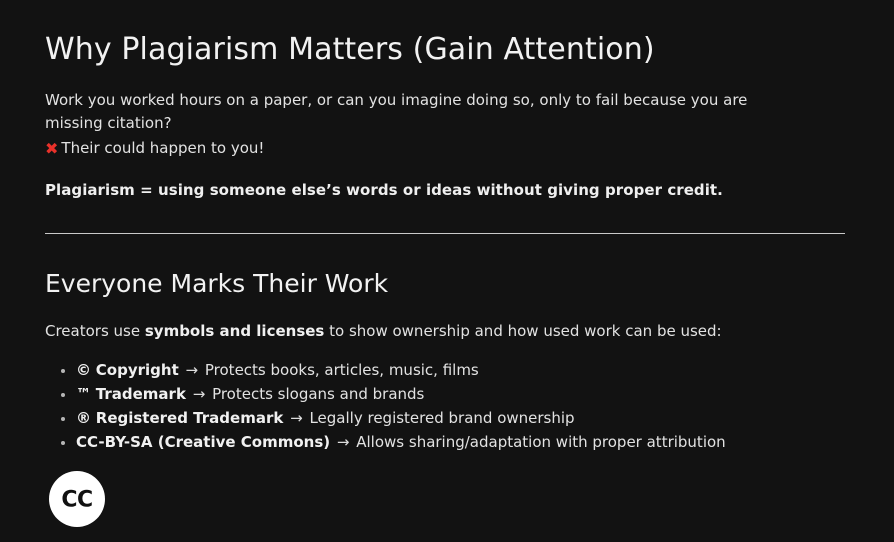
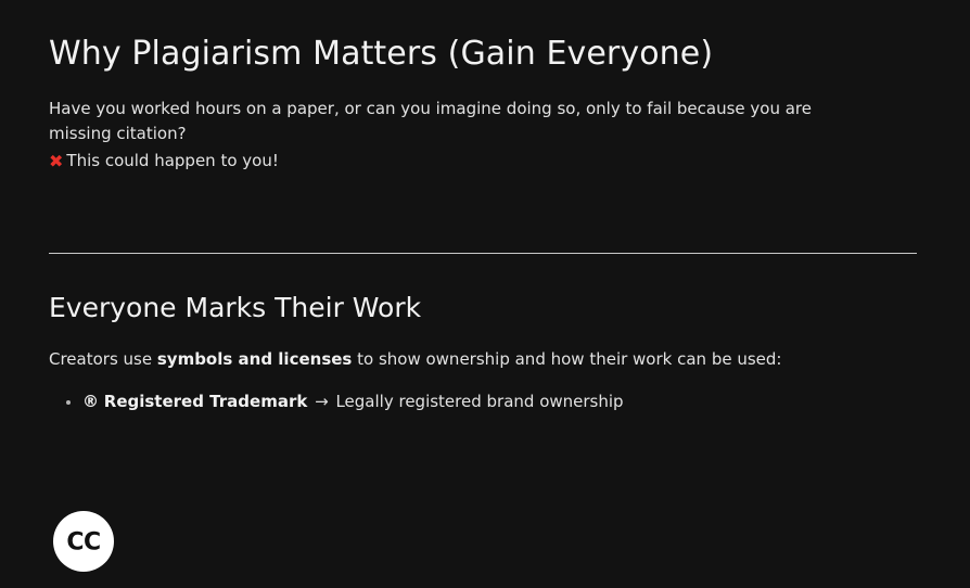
- Why Plagiarism Matters (Gain Attention)
+ Why Plagiarism Matters (Gain Everyone)
- Work you worked hours on a paper, or can you imagine doing so, only to fail because you are missing citation?
+ Have you worked hours on a paper, or can you imagine doing so, only to fail because you are missing citation?
- ✖ Their could happen to you!
+ ✖ This could happen to you!
- Plagiarism = using someone else’s words or ideas without giving proper credit.
  Everyone Marks Their Work
- Creators use symbols and licenses to show ownership and how used work can be used:
+ Creators use symbols and licenses to show ownership and how their work can be used:
- © Copyright → Protects books, articles, music, films
- ™ Trademark → Protects slogans and brands
  ® Registered Trademark → Legally registered brand ownership
- CC-BY-SA (Creative Commons) → Allows sharing/adaptation with proper attribution
  CC
